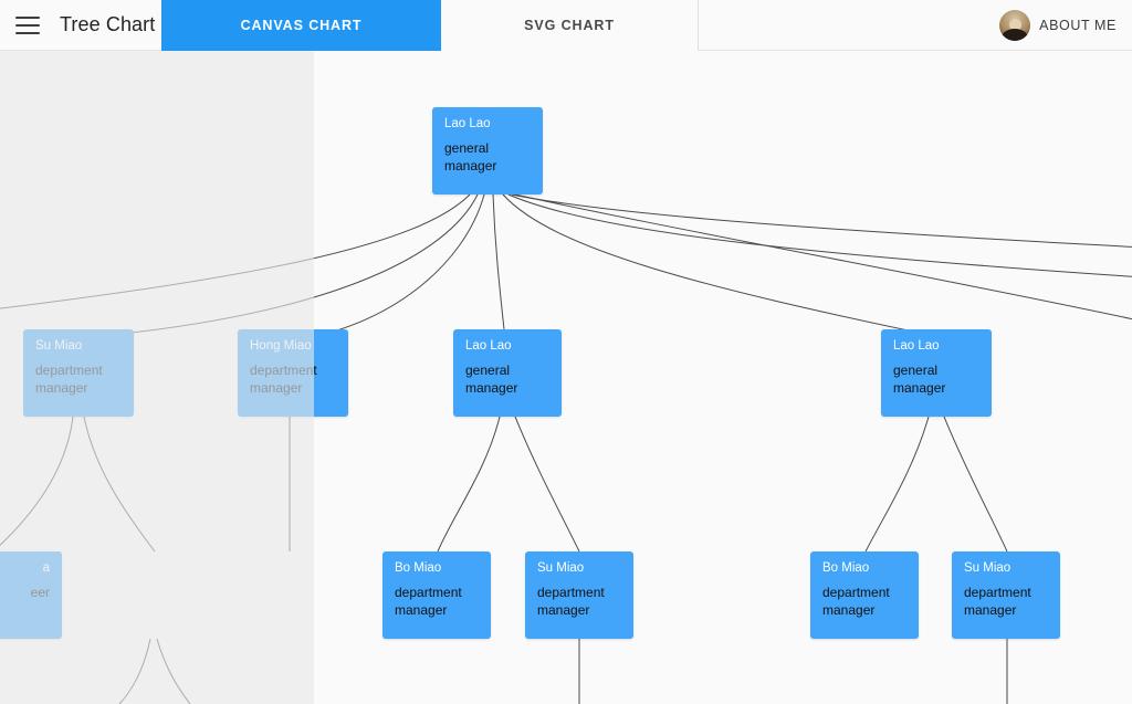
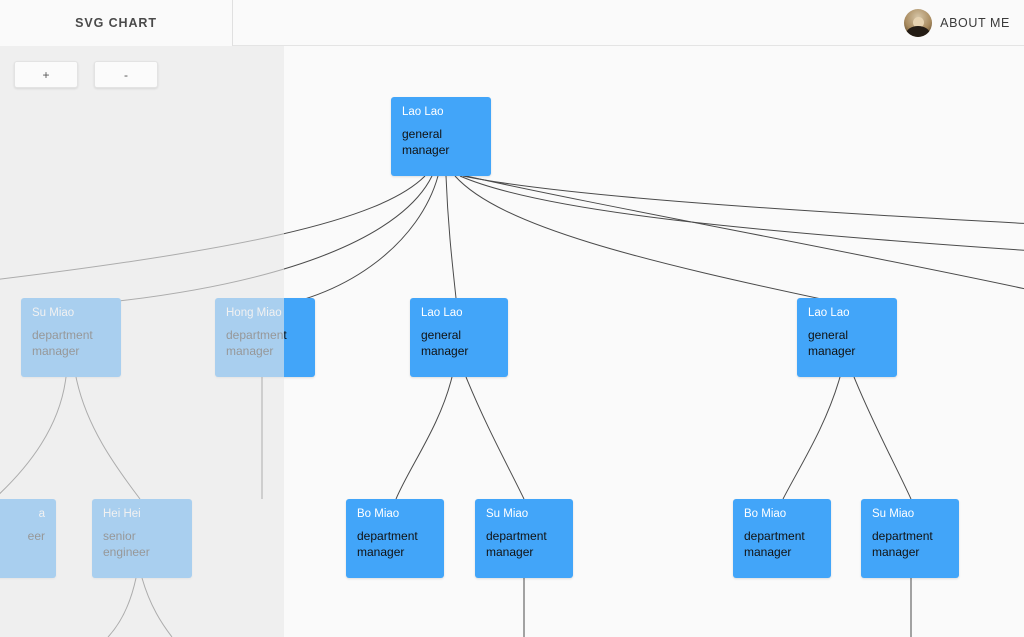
- Tree Chart
- CANVAS CHART
  SVG CHART
  ABOUT ME
  Lao Lao
  general
  manager
  Su Miao
  department
  manager
  Hong Miao
  department
  manager
  Lao Lao
  general
  manager
  Lao Lao
  general
  manager
  a
  eer
+ Hei Hei
+ senior
+ engineer
  Bo Miao
  department
  manager
  Su Miao
  department
  manager
  Bo Miao
  department
  manager
  Su Miao
  department
  manager
+ +
+ -
